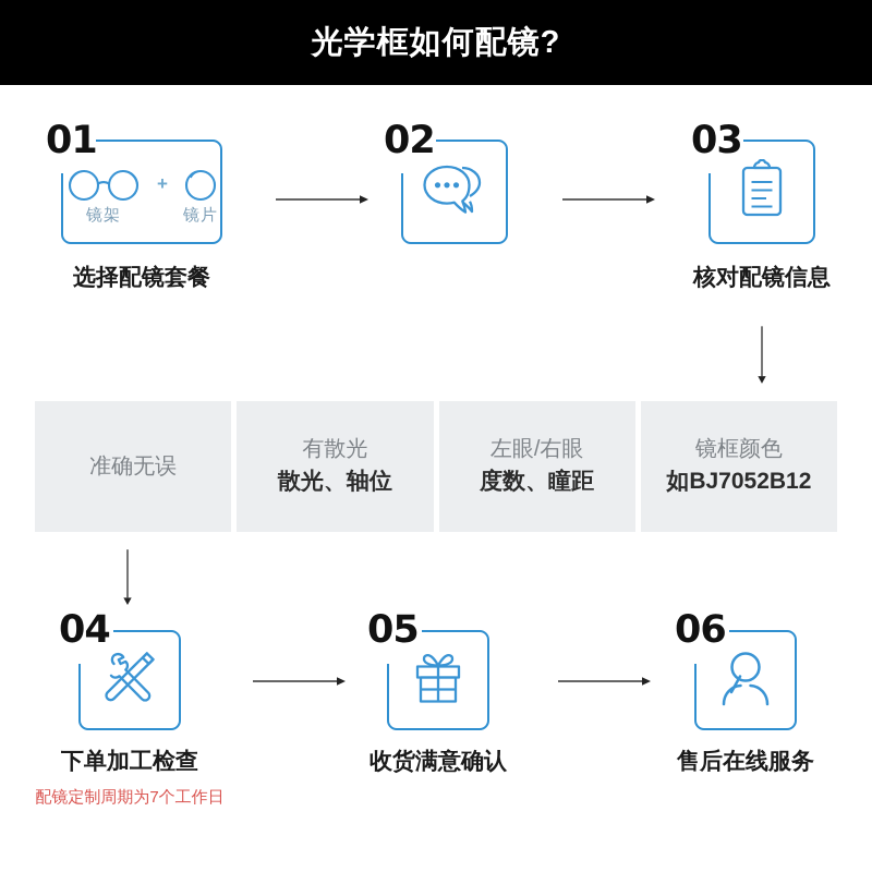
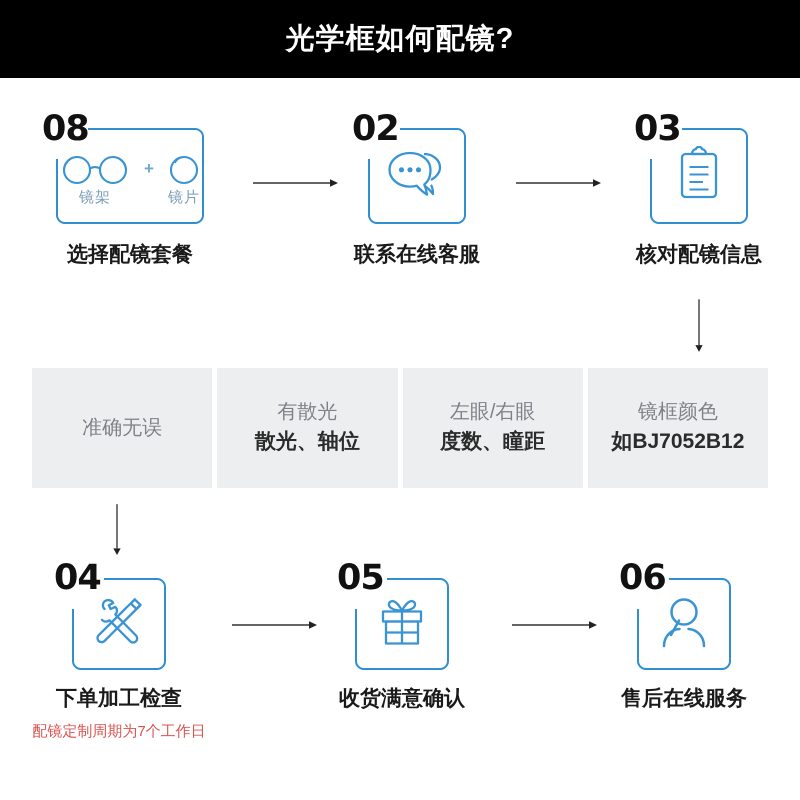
  光学框如何配镜?
  镜架
  +
  镜片
- 01
+ 08
  选择配镜套餐
  02
+ 联系在线客服
  03
  核对配镜信息
  准确无误
  有散光
  散光、轴位
  左眼/右眼
  度数、瞳距
  镜框颜色
  如BJ7052B12
  04
  下单加工检查
  配镜定制周期为7个工作日
  05
  收货满意确认
  06
  售后在线服务
